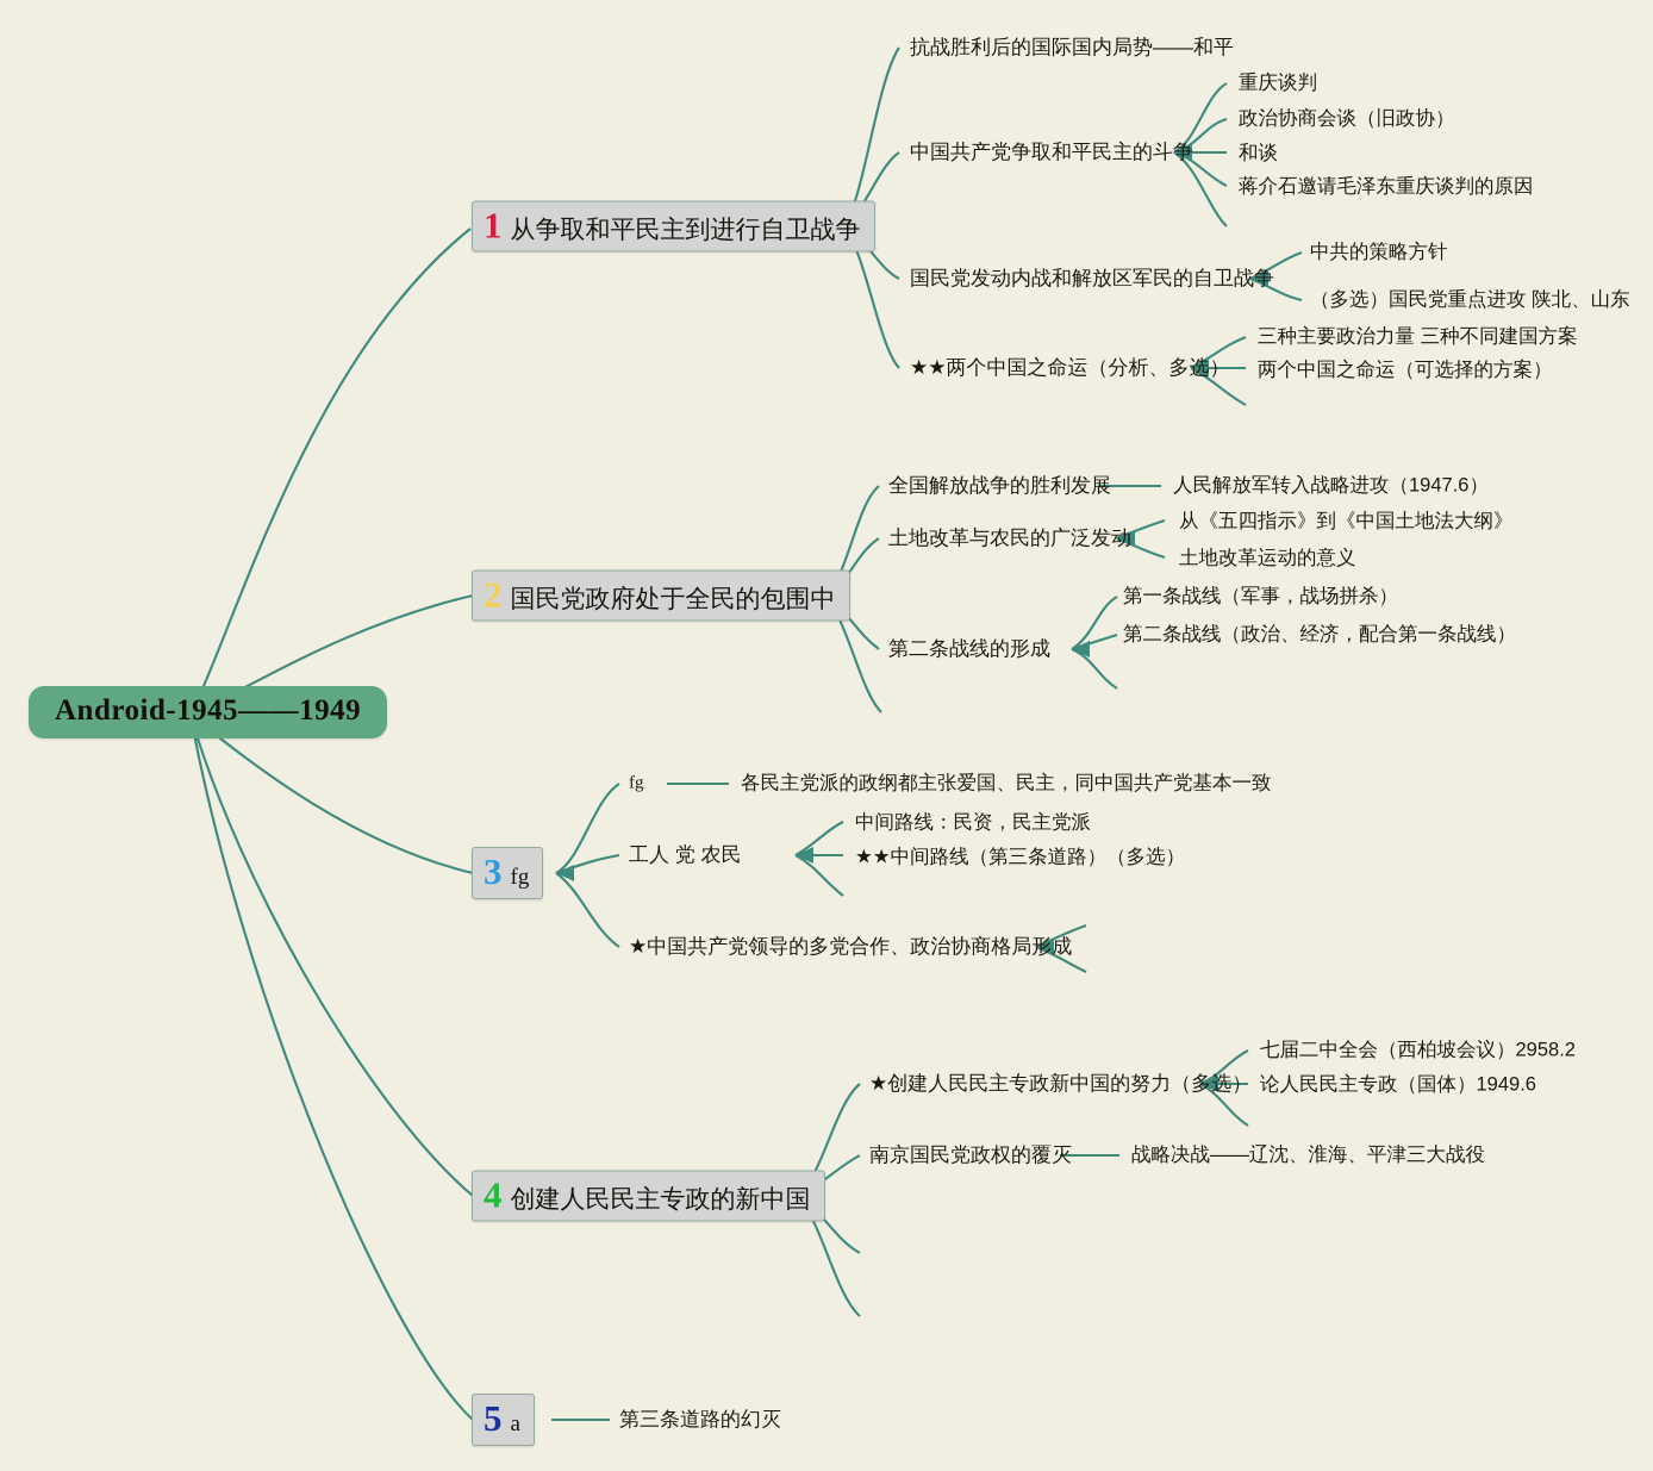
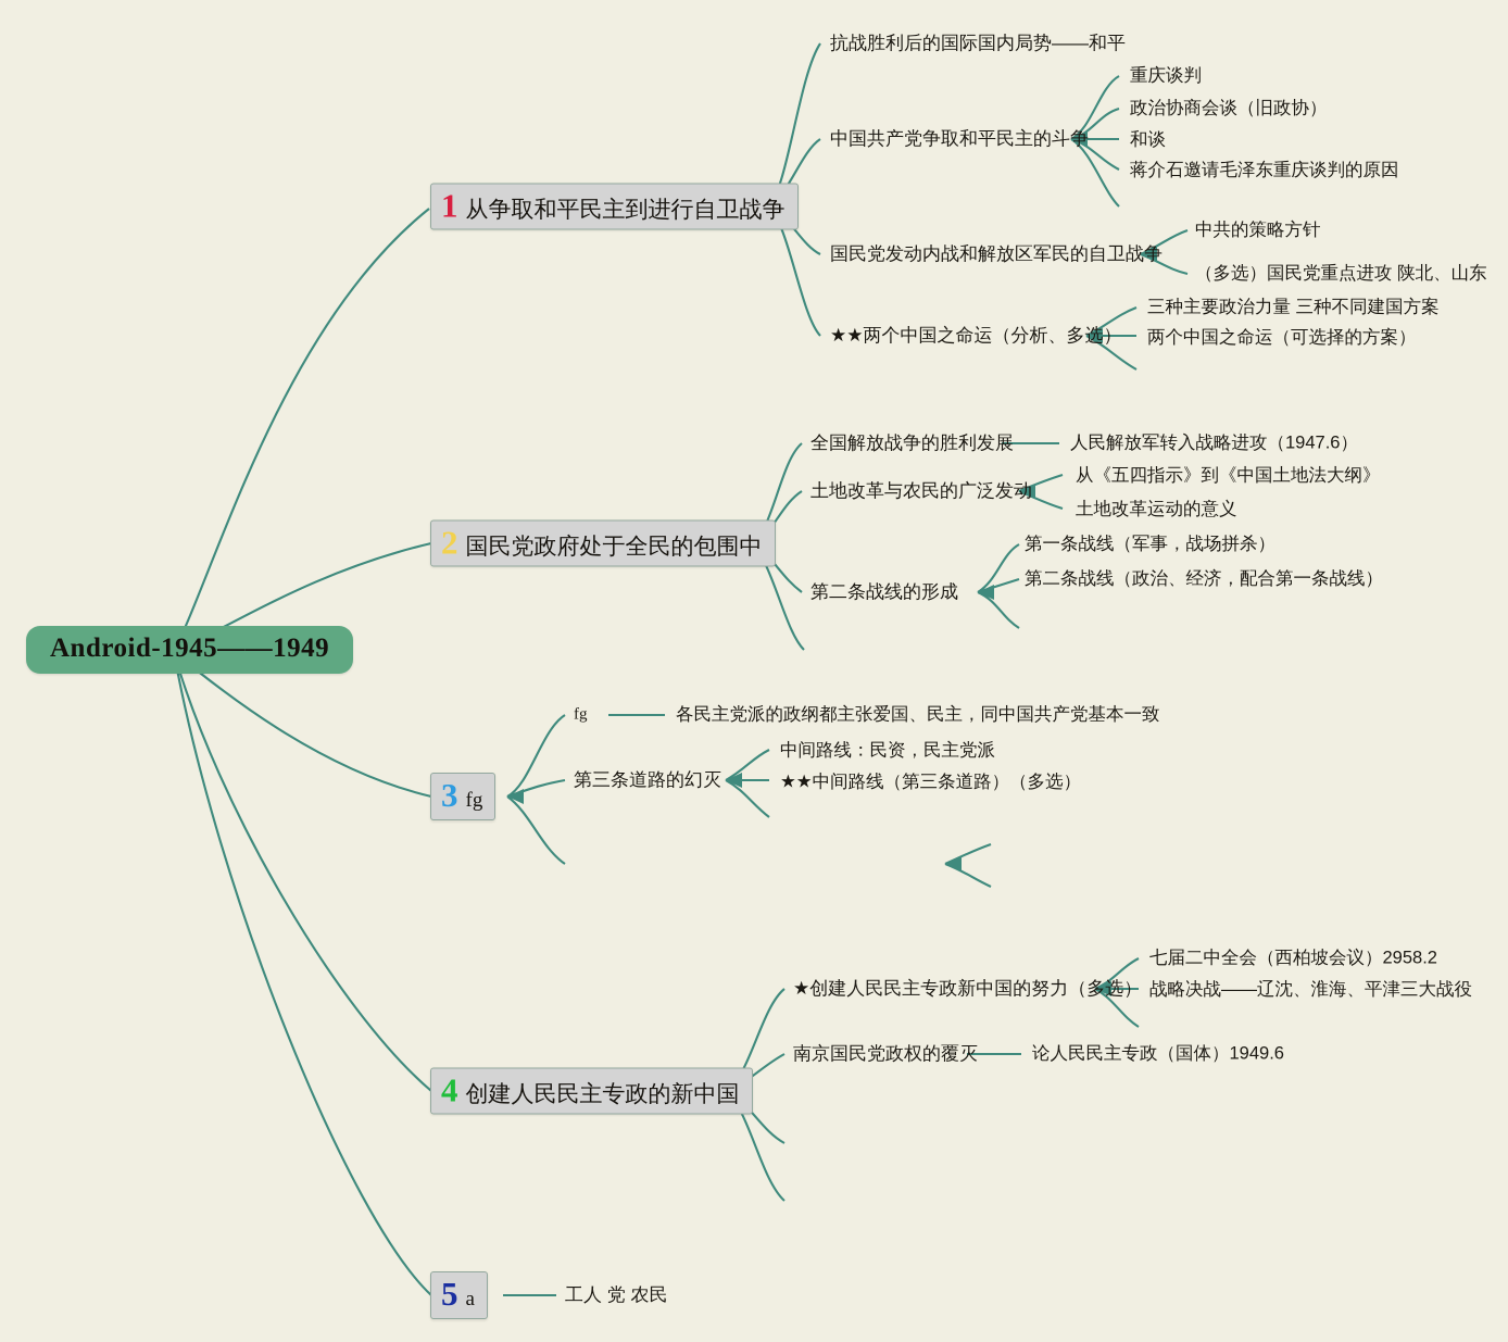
  Android-1945——1949
  1
  从争取和平民主到进行自卫战争
  抗战胜利后的国际国内局势——和平
  中国共产党争取和平民主的斗争
  重庆谈判
  政治协商会谈（旧政协）
  和谈
  蒋介石邀请毛泽东重庆谈判的原因
  国民党发动内战和解放区军民的自卫战争
  中共的策略方针
  （多选）国民党重点进攻 陕北、山东
  ★★两个中国之命运（分析、多选）
  三种主要政治力量 三种不同建国方案
  两个中国之命运（可选择的方案）
  2
  国民党政府处于全民的包围中
  全国解放战争的胜利发展
  人民解放军转入战略进攻（1947.6）
  土地改革与农民的广泛发动
  从《五四指示》到《中国土地法大纲》
  土地改革运动的意义
  第二条战线的形成
  第一条战线（军事，战场拼杀）
  第二条战线（政治、经济，配合第一条战线）
  3
  fg
  fg
  各民主党派的政纲都主张爱国、民主，同中国共产党基本一致
- 工人 党 农民
+ 第三条道路的幻灭
  中间路线：民资，民主党派
  ★★中间路线（第三条道路）（多选）
- ★中国共产党领导的多党合作、政治协商格局形成
  4
  创建人民民主专政的新中国
  ★创建人民民主专政新中国的努力（多选）
  七届二中全会（西柏坡会议）2958.2
- 论人民民主专政（国体）1949.6
+ 战略决战——辽沈、淮海、平津三大战役
  南京国民党政权的覆灭
- 战略决战——辽沈、淮海、平津三大战役
+ 论人民民主专政（国体）1949.6
  5
  a
- 第三条道路的幻灭
+ 工人 党 农民
